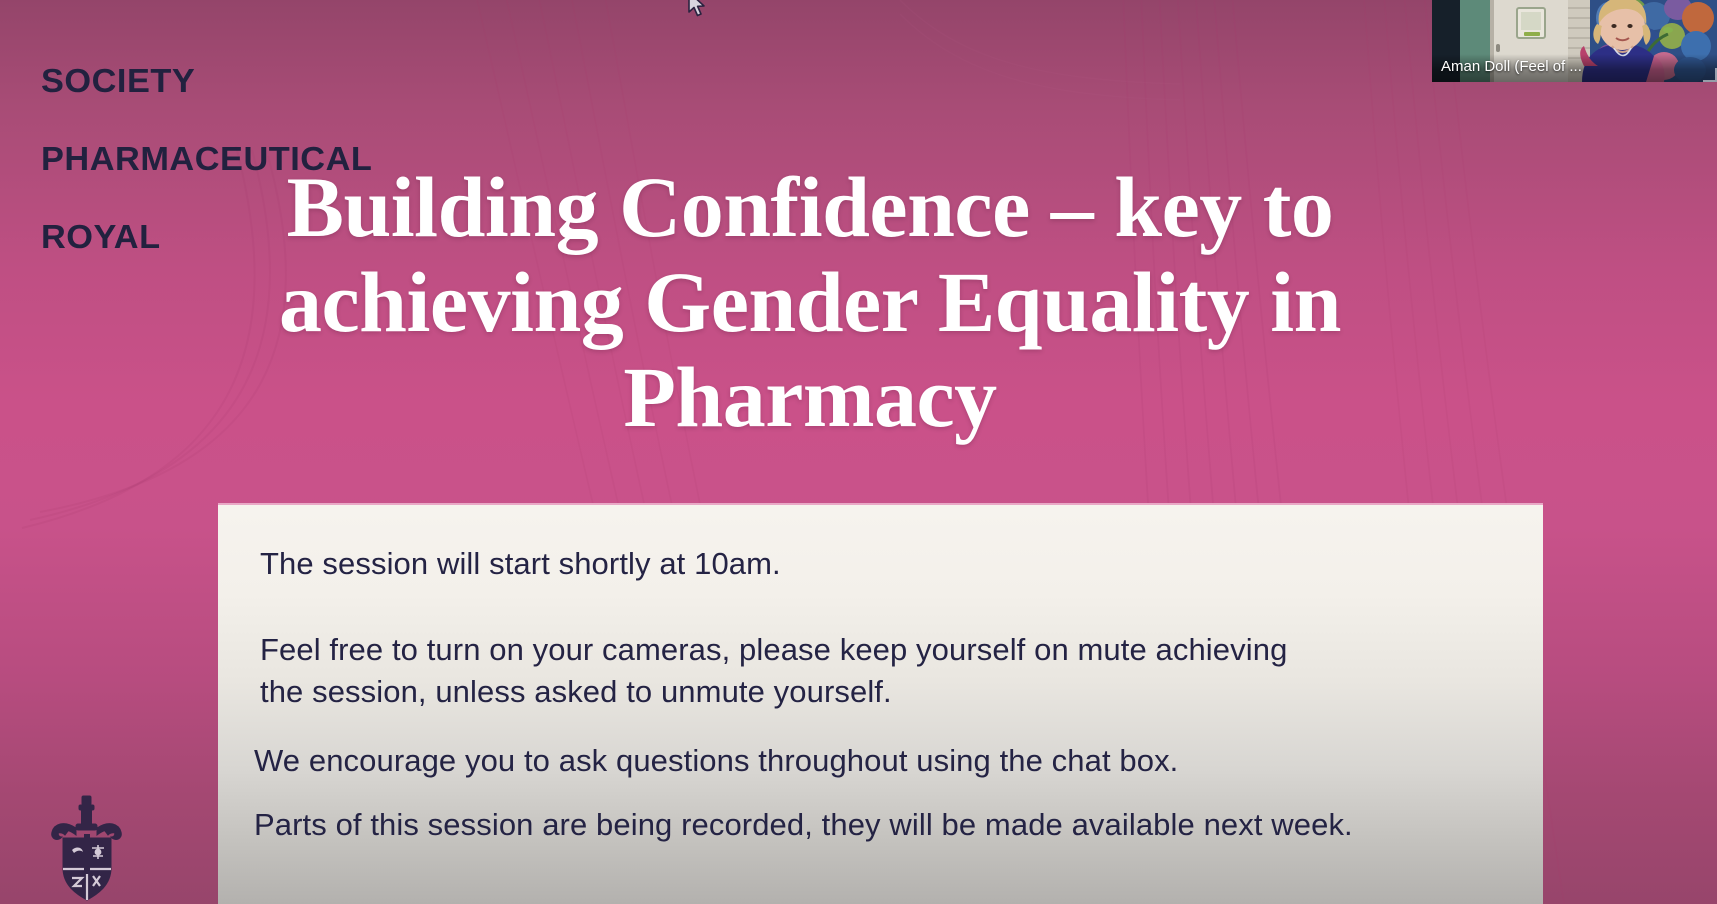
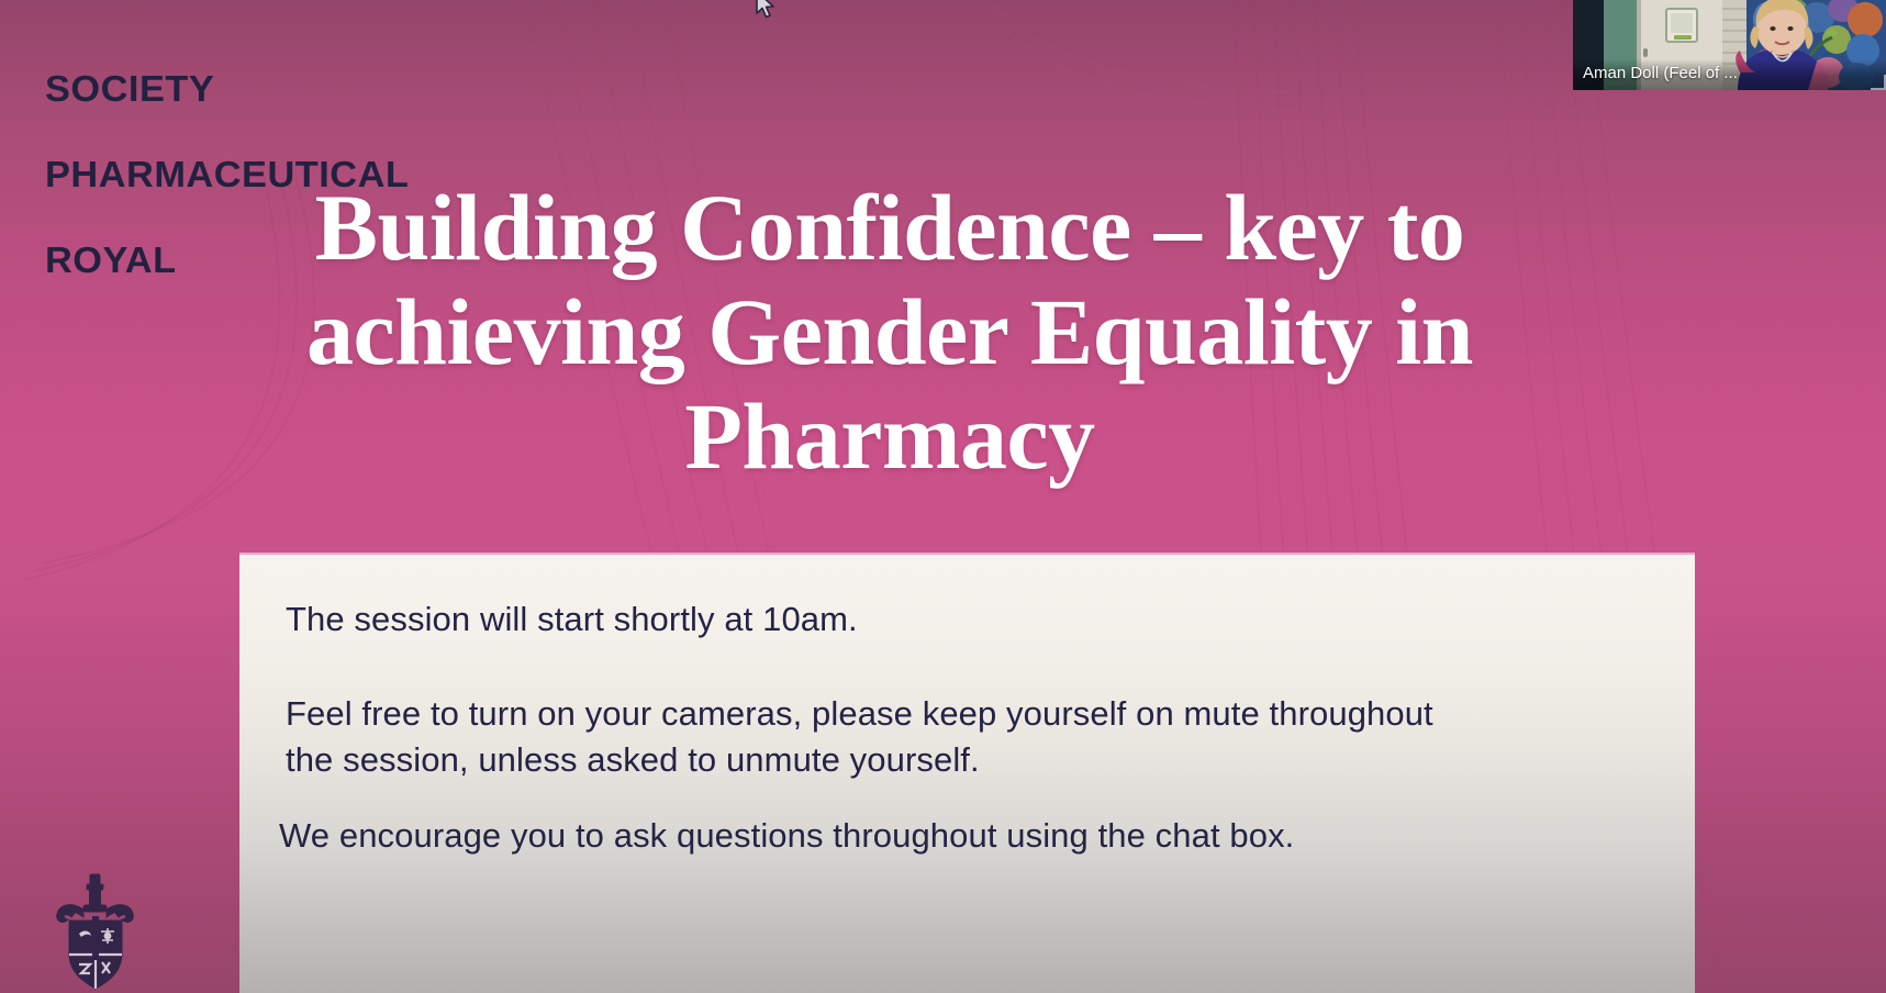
  SOCIETY
  PHARMACEUTICAL
  ROYAL
  Building Confidence – key to achieving Gender Equality in Pharmacy
  The session will start shortly at 10am.
- Feel free to turn on your cameras, please keep yourself on mute achieving the session, unless asked to unmute yourself.
+ Feel free to turn on your cameras, please keep yourself on mute throughout the session, unless asked to unmute yourself.
  We encourage you to ask questions throughout using the chat box.
- Parts of this session are being recorded, they will be made available next week.
  Aman Doll (Feel of ...
